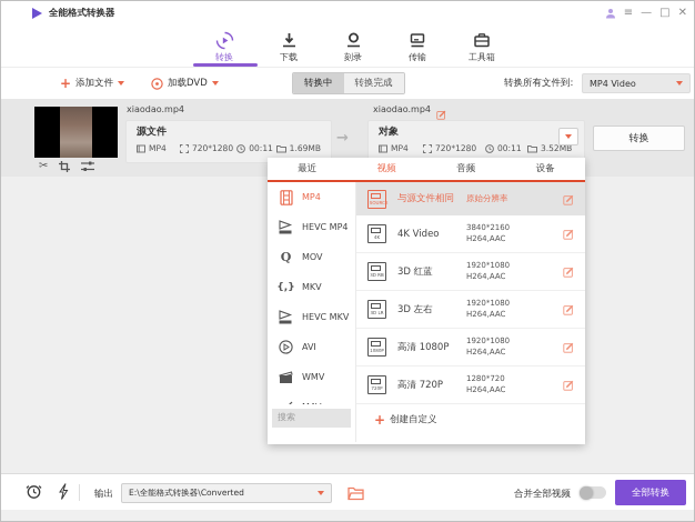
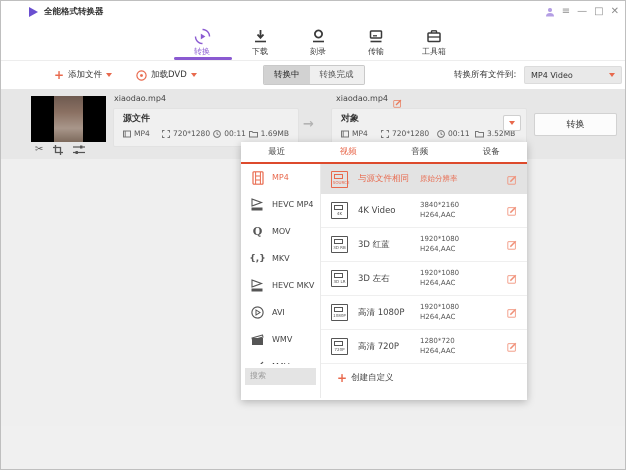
  全能格式转换器
  ≡
  —
  □
  ✕
  转换
  下载
  刻录
  传输
  工具箱
  +
  添加文件
  加载DVD
  转换中
  转换完成
  转换所有文件到:
  MP4 Video
  ✂
  xiaodao.mp4
  源文件
  MP4
  720*1280
  00:11
  1.69MB
  →
  xiaodao.mp4
  对象
  MP4
  720*1280
  00:11
  3.52MB
  转换
  最近
  视频
  音频
  设备
  MP4
  HEVC MP4
  Q
  MOV
  {,}
  MKV
  HEVC MKV
  AVI
  WMV
  搜索
  与源文件相同
  原始分辨率
  4K Video
  3840*2160
  H264,AAC
  3D 红蓝
  1920*1080
  H264,AAC
  3D 左右
  1920*1080
  H264,AAC
  高清 1080P
  1920*1080
  H264,AAC
  高清 720P
  1280*720
  H264,AAC
  +
  创建自定义
- 输出
- E:\全能格式转换器\Converted
- 合并全部视频
- 全部转换
